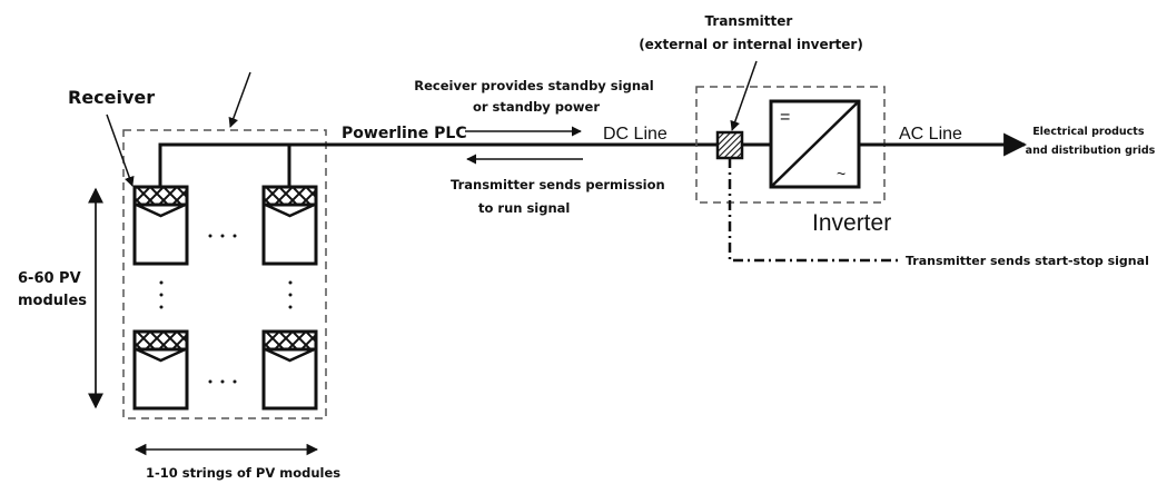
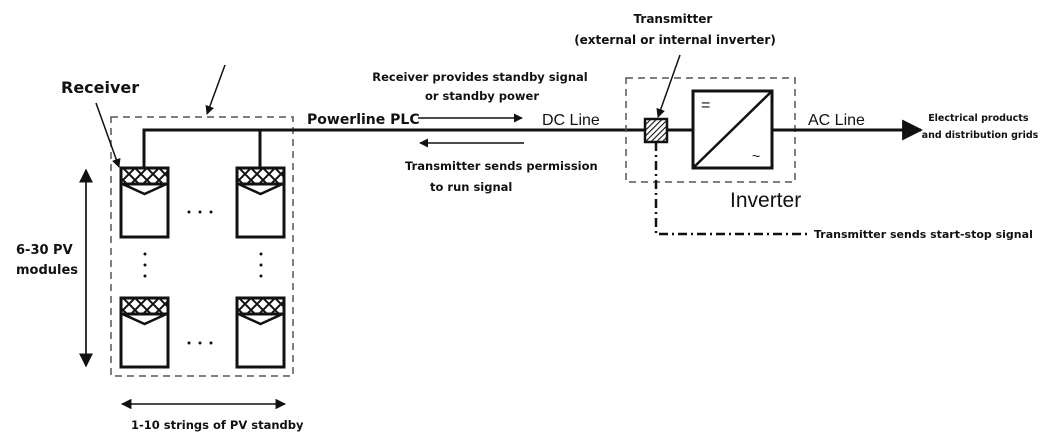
  Receiver
- 6-60 PV modules
+ 6-30 PV modules
- 1-10 strings of PV modules
+ 1-10 strings of PV standby
  Powerline PLC
  DC Line
  Receiver provides standby signal or standby power
  Transmitter sends permission to run signal
  =
  ~
  Inverter
  AC Line
  Electrical products and distribution grids
  Transmitter (external or internal inverter)
  Transmitter sends start-stop signal
